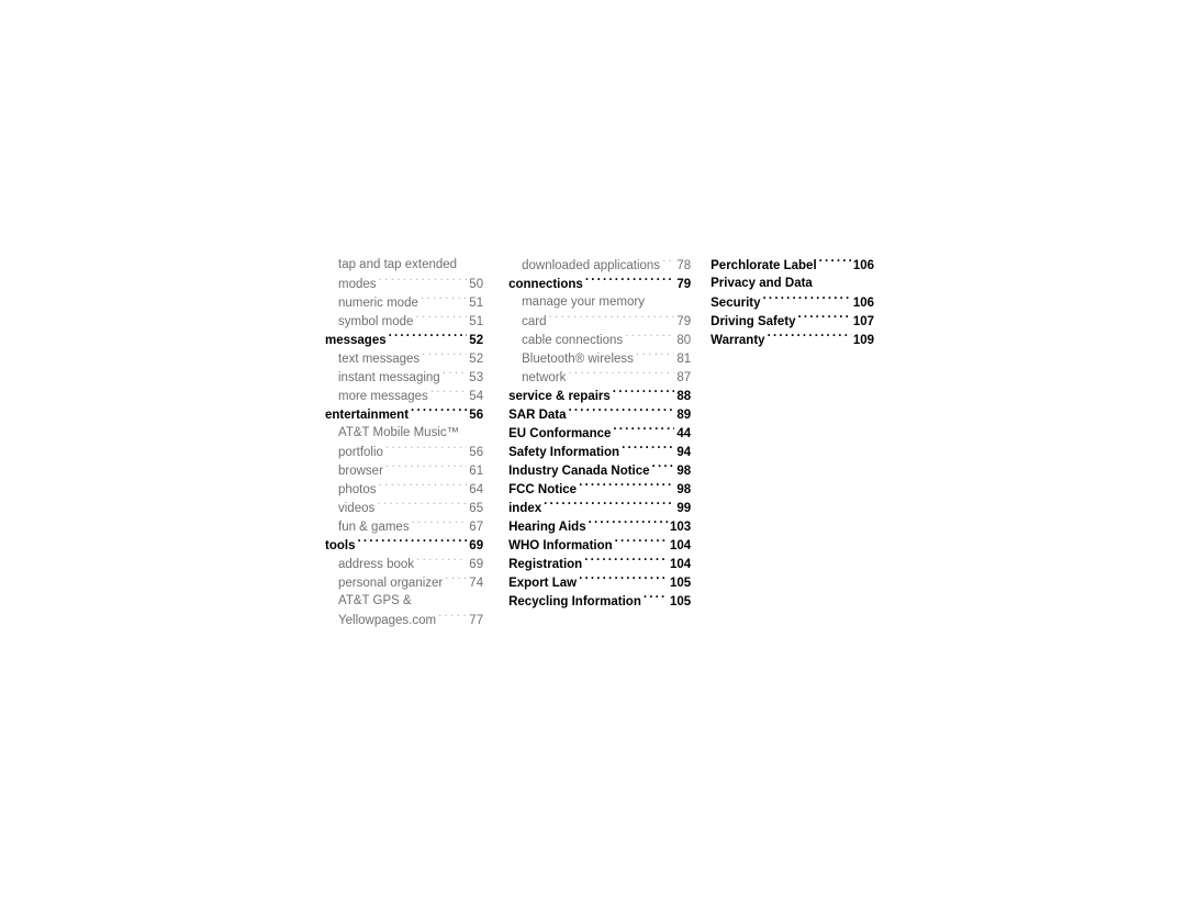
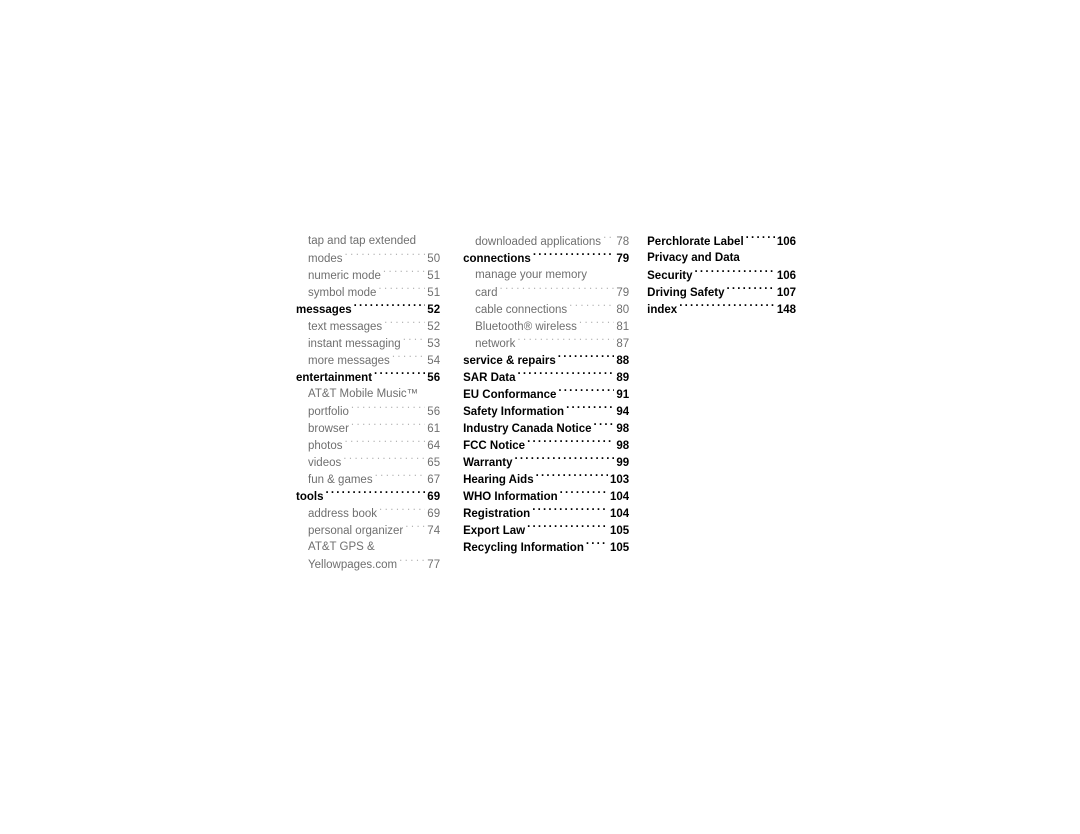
  tap and tap extended
  modes
  50
  numeric mode
  51
  symbol mode
  51
  messages
  52
  text messages
  52
  instant messaging
  53
  more messages
  54
  entertainment
  56
  AT&T Mobile Music™
  portfolio
  56
  browser
  61
  photos
  64
  videos
  65
  fun & games
  67
  tools
  69
  address book
  69
  personal organizer
  74
  AT&T GPS &
  Yellowpages.com
  77
  downloaded applications
  78
  connections
  79
  manage your memory
  card
  79
  cable connections
  80
  Bluetooth® wireless
  81
  network
  87
  service & repairs
  88
  SAR Data
  89
  EU Conformance
- 44
+ 91
  Safety Information
  94
  Industry Canada Notice
  98
  FCC Notice
  98
- index
+ Warranty
  99
  Hearing Aids
  103
  WHO Information
  104
  Registration
  104
  Export Law
  105
  Recycling Information
  105
  Perchlorate Label
  106
  Privacy and Data
  Security
  106
  Driving Safety
  107
- Warranty
+ index
- 109
+ 148
